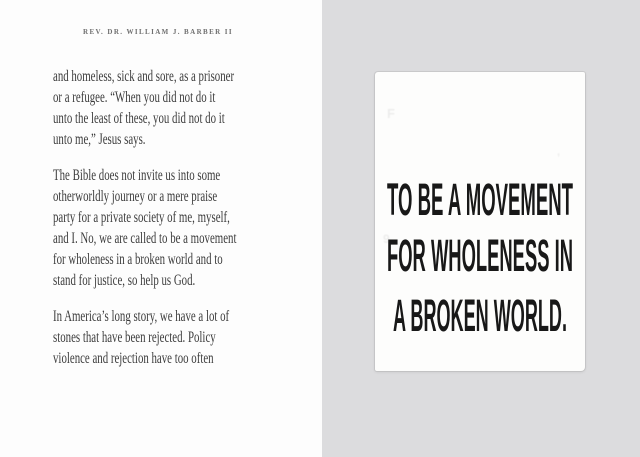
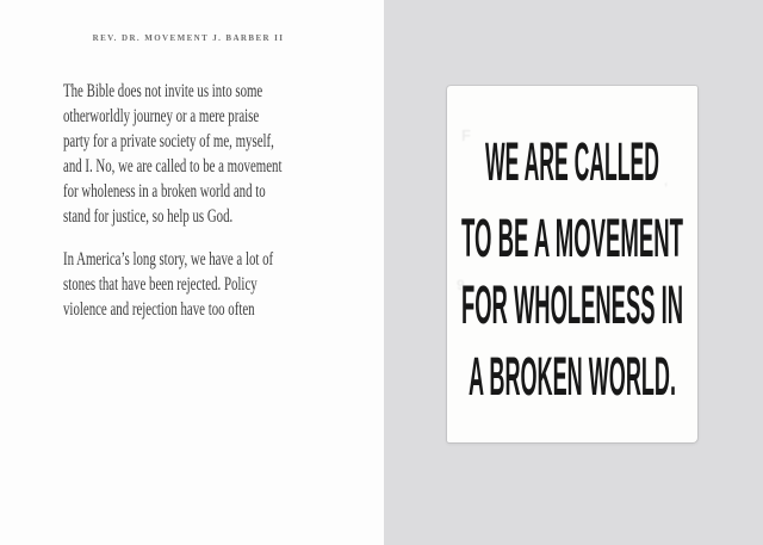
- REV. DR. WILLIAM J. BARBER II
+ REV. DR. MOVEMENT J. BARBER II
- and homeless, sick and sore, as a prisoner
- or a refugee. “When you did not do it
- unto the least of these, you did not do it
- unto me,” Jesus says.
  The Bible does not invite us into some
  otherworldly journey or a mere praise
  party for a private society of me, myself,
  and I. No, we are called to be a movement
  for wholeness in a broken world and to
  stand for justice, so help us God.
  In America’s long story, we have a lot of
  stones that have been rejected. Policy
  violence and rejection have too often
  9
+ WE ARE CALLED
  TO BE A MOVEMENT
  FOR WHOLENESS IN
  A BROKEN WORLD.
